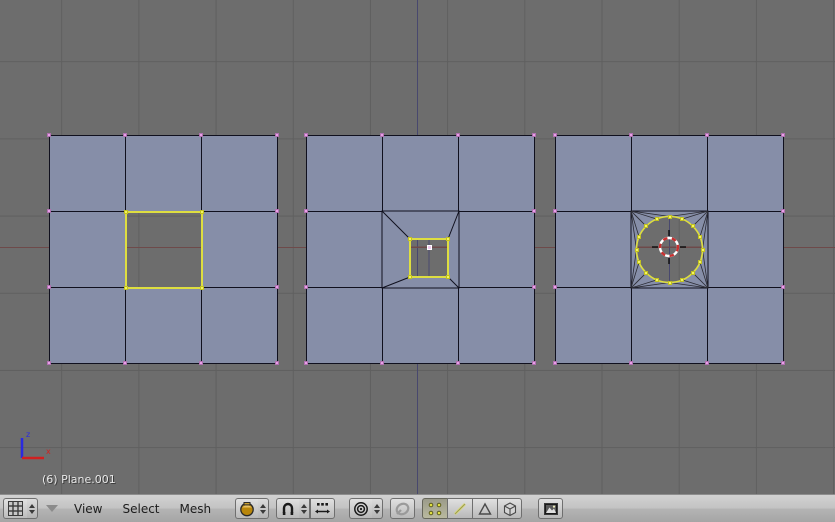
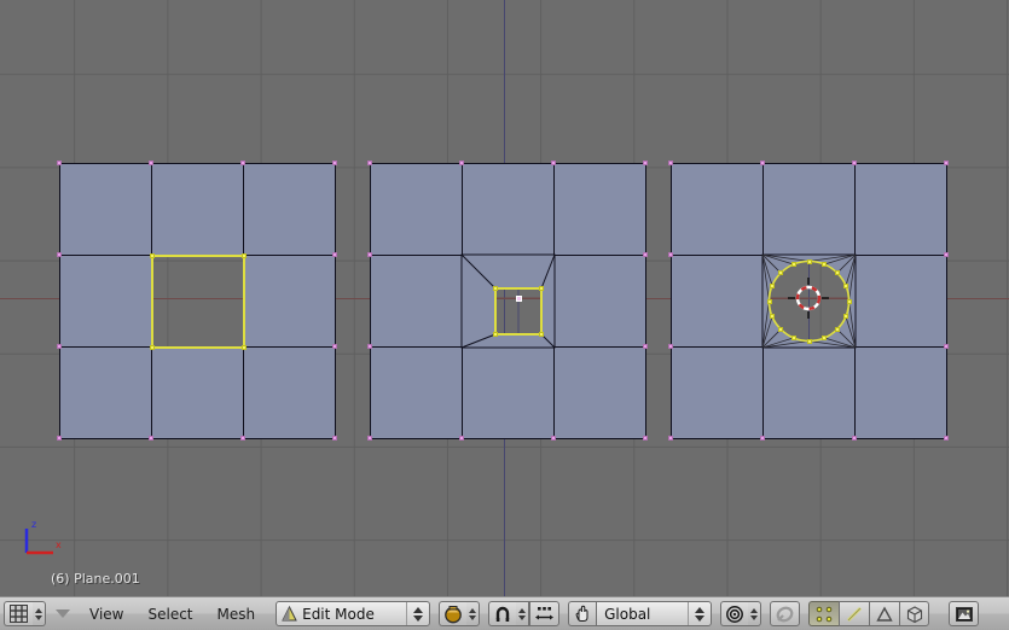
  z
  x
  (6) Plane.001
  View
  Select
  Mesh
+ Edit Mode
+ Global
